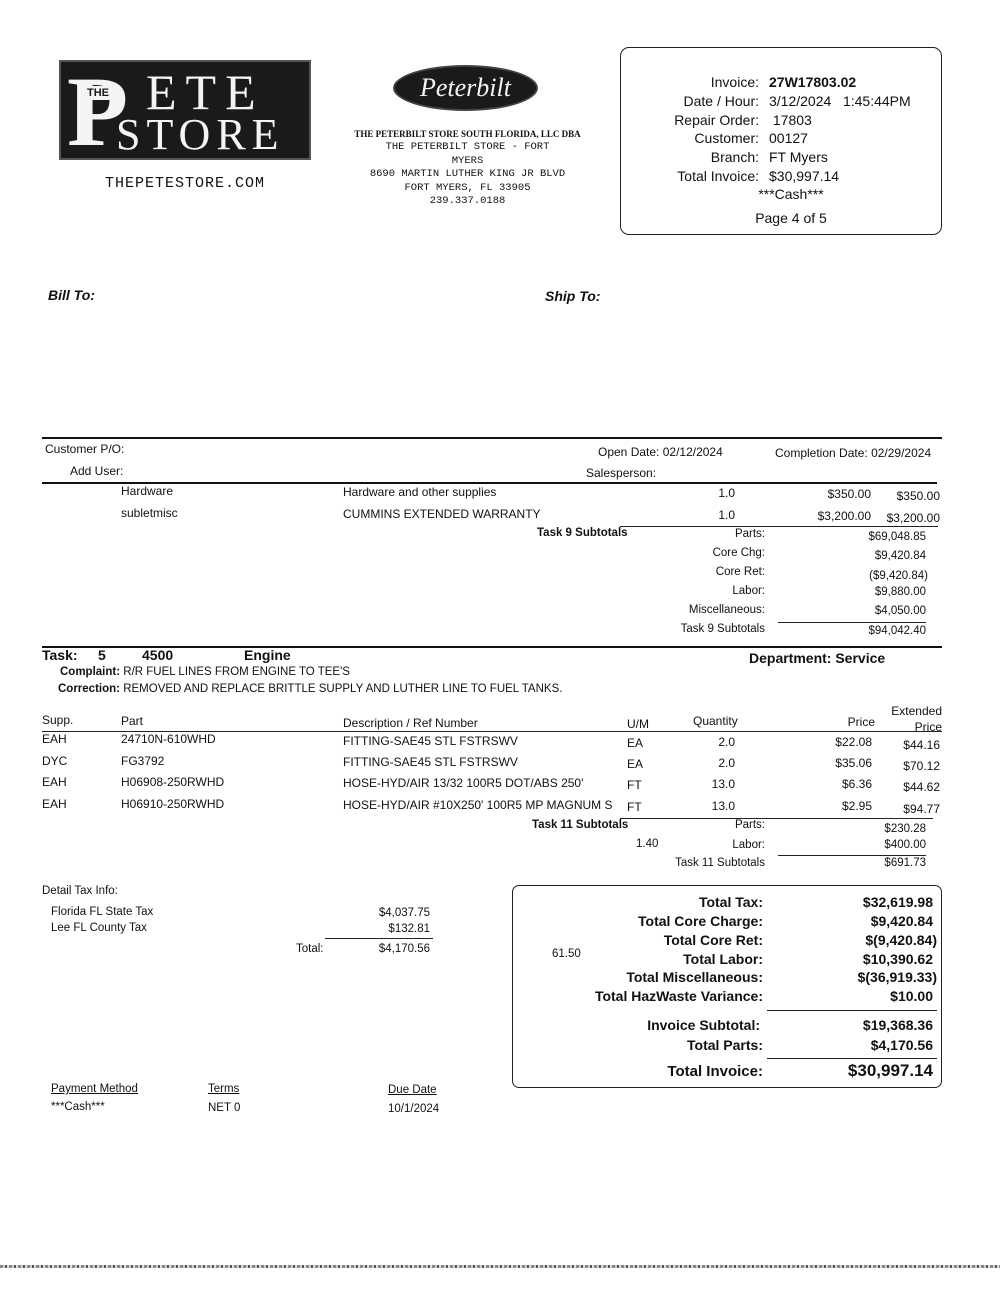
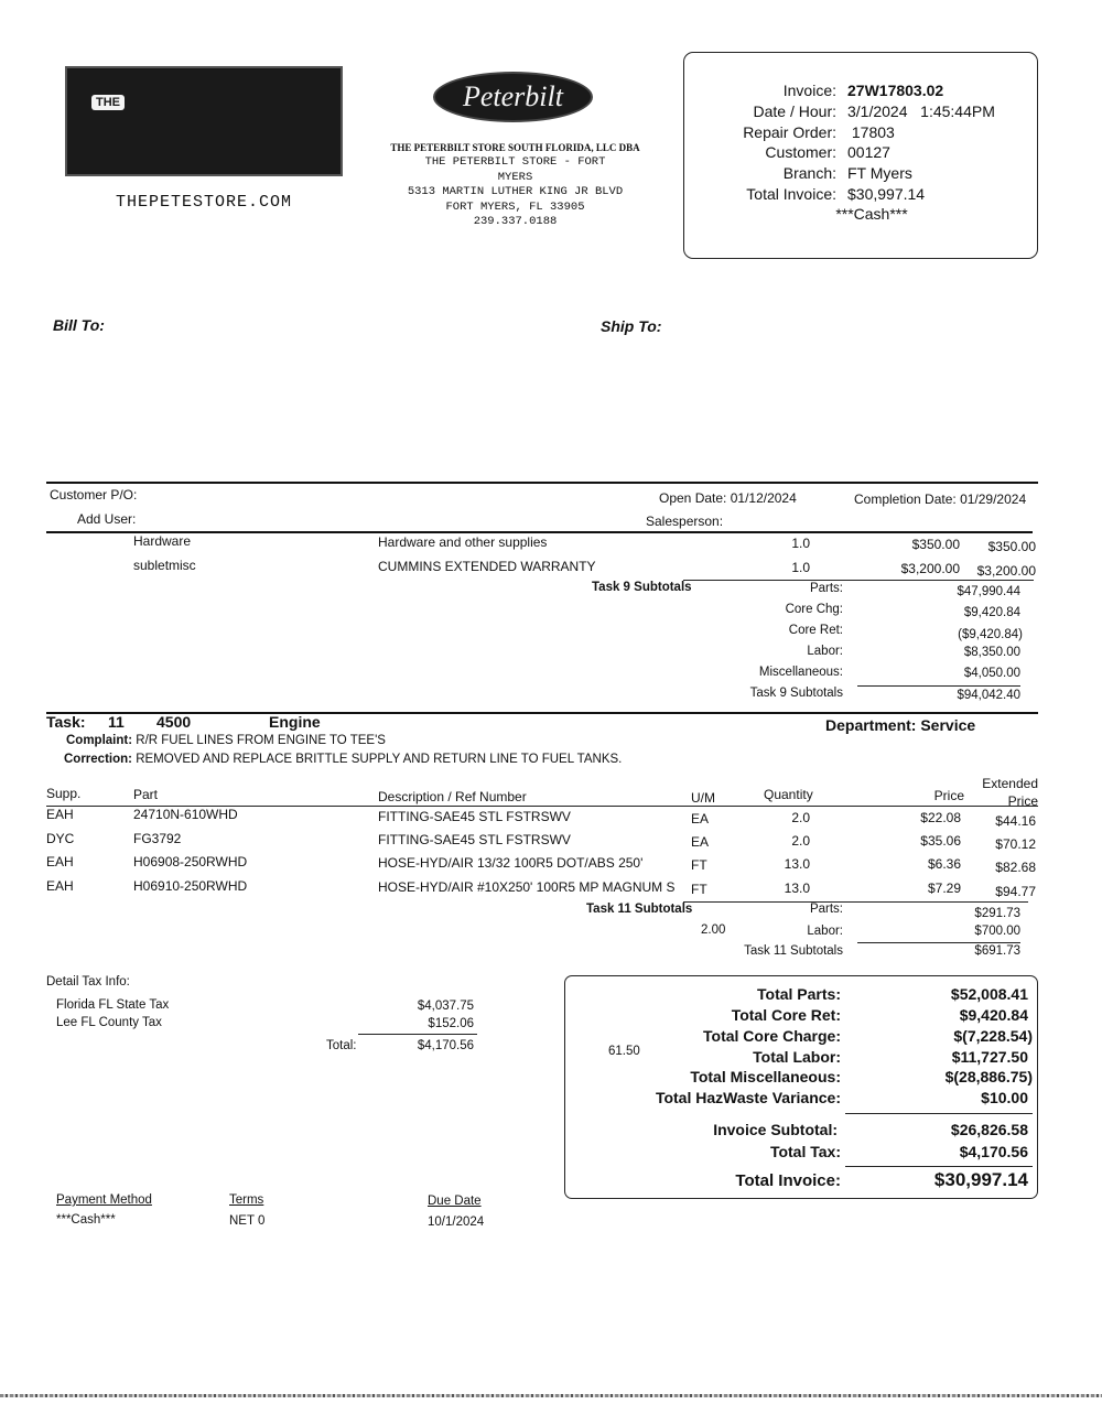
- P
  THE
- ETE
- STORE
  THEPETESTORE.COM
  Peterbilt
  THE PETERBILT STORE SOUTH FLORIDA, LLC DBA
  THE PETERBILT STORE - FORT
  MYERS
- 8690 MARTIN LUTHER KING JR BLVD
+ 5313 MARTIN LUTHER KING JR BLVD
  FORT MYERS, FL 33905
  239.337.0188
  Invoice:
  27W17803.02
  Date / Hour:
- 3/12/2024 1:45:44PM
+ 3/1/2024 1:45:44PM
  Repair Order:
  17803
  Customer:
  00127
  Branch:
  FT Myers
  Total Invoice:
  $30,997.14
  ***Cash***
- Page 4 of 5
  Bill To:
  Ship To:
  Customer P/O:
  Add User:
- Open Date: 02/12/2024
+ Open Date: 01/12/2024
- Completion Date: 02/29/2024
+ Completion Date: 01/29/2024
  Salesperson:
  Hardware
  Hardware and other supplies
  1.0
  $350.00
  $350.00
  subletmisc
  CUMMINS EXTENDED WARRANTY
  1.0
  $3,200.00
  $3,200.00
  Task 9 Subtotals
  Parts:
- $69,048.85
+ $47,990.44
  Core Chg:
  $9,420.84
  Core Ret:
  ($9,420.84)
  Labor:
- $9,880.00
+ $8,350.00
  Miscellaneous:
  $4,050.00
  Task 9 Subtotals
  $94,042.40
  Task:
- 5
+ 11
  4500
  Engine
  Department: Service
  Complaint: R/R FUEL LINES FROM ENGINE TO TEE'S
- Correction: REMOVED AND REPLACE BRITTLE SUPPLY AND LUTHER LINE TO FUEL TANKS.
+ Correction: REMOVED AND REPLACE BRITTLE SUPPLY AND RETURN LINE TO FUEL TANKS.
  Supp.
  Part
  Description / Ref Number
  U/M
  Quantity
  Price
  Extended
  Price
  EAH
  24710N-610WHD
  FITTING-SAE45 STL FSTRSWV
  EA
  2.0
  $22.08
  $44.16
  DYC
  FG3792
  FITTING-SAE45 STL FSTRSWV
  EA
  2.0
  $35.06
  $70.12
  EAH
  H06908-250RWHD
  HOSE-HYD/AIR 13/32 100R5 DOT/ABS 250'
  FT
  13.0
  $6.36
- $44.62
+ $82.68
  EAH
  H06910-250RWHD
  HOSE-HYD/AIR #10X250' 100R5 MP MAGNUM S
  FT
  13.0
- $2.95
+ $7.29
  $94.77
  Task 11 Subtotals
- 1.40
+ 2.00
  Parts:
- $230.28
+ $291.73
  Labor:
- $400.00
+ $700.00
  Task 11 Subtotals
  $691.73
  Detail Tax Info:
  Florida FL State Tax
  $4,037.75
  Lee FL County Tax
- $132.81
+ $152.06
  Total:
  $4,170.56
  61.50
- Total Tax:
+ Total Parts:
- $32,619.98
+ $52,008.41
- Total Core Charge:
+ Total Core Ret:
  $9,420.84
- Total Core Ret:
+ Total Core Charge:
- $(9,420.84)
+ $(7,228.54)
  Total Labor:
- $10,390.62
+ $11,727.50
  Total Miscellaneous:
- $(36,919.33)
+ $(28,886.75)
  Total HazWaste Variance:
  $10.00
  Invoice Subtotal:
- $19,368.36
+ $26,826.58
- Total Parts:
+ Total Tax:
  $4,170.56
  Total Invoice:
  $30,997.14
  Payment Method
  ***Cash***
  Terms
  NET 0
  Due Date
  10/1/2024
